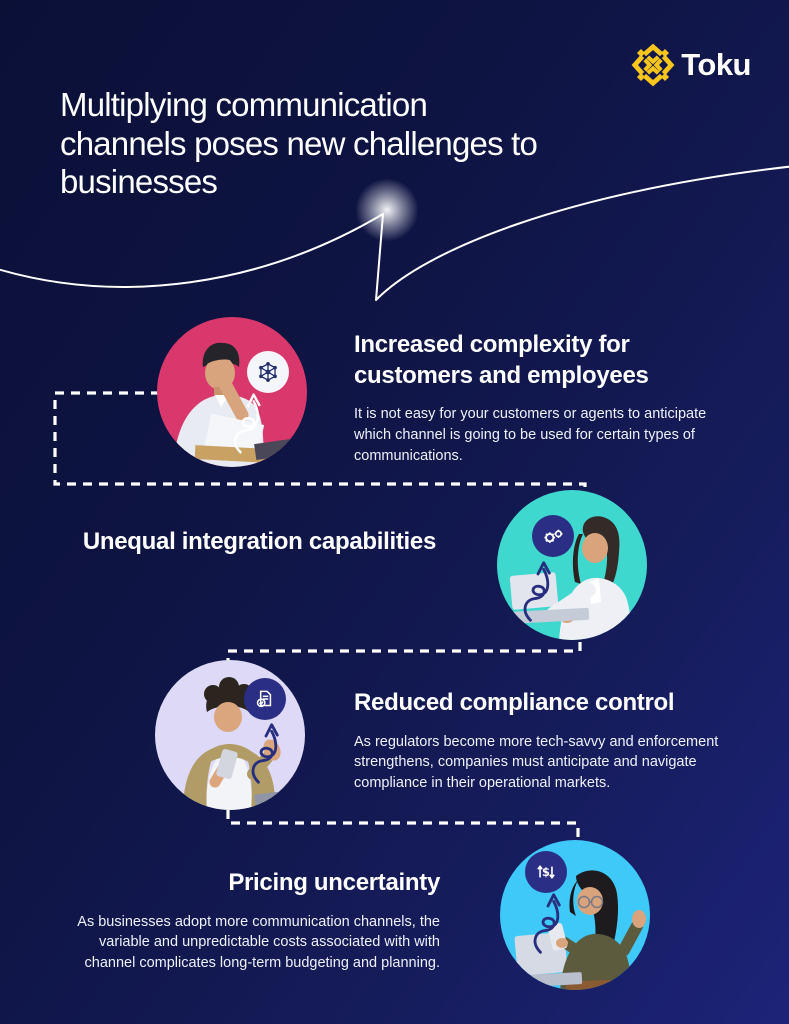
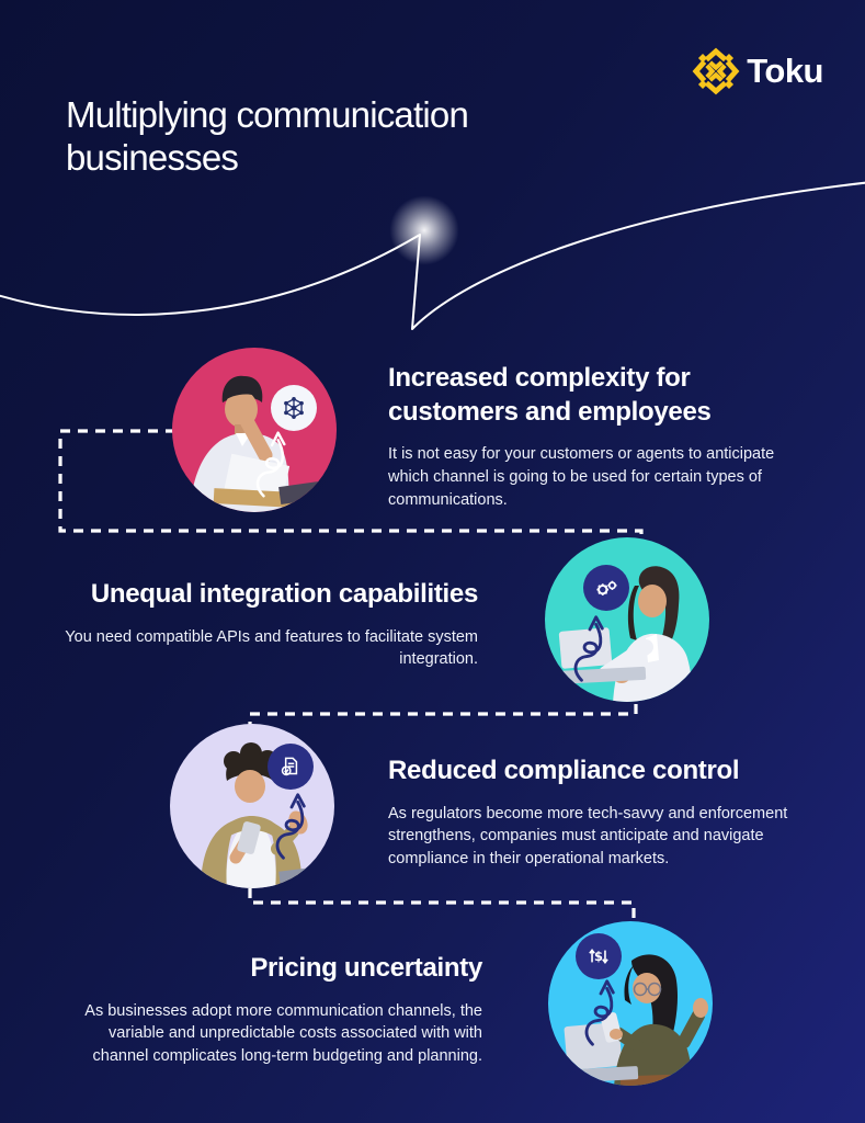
  Toku
  Multiplying communication
- channels poses new challenges to
  businesses
  $
  Increased complexity for customers and employees
  It is not easy for your customers or agents to anticipate which channel is going to be used for certain types of communications.
  Unequal integration capabilities
+ You need compatible APIs and features to facilitate system integration.
  Reduced compliance control
  As regulators become more tech-savvy and enforcement strengthens, companies must anticipate and navigate compliance in their operational markets.
  Pricing uncertainty
  As businesses adopt more communication channels, the variable and unpredictable costs associated with with channel complicates long-term budgeting and planning.
